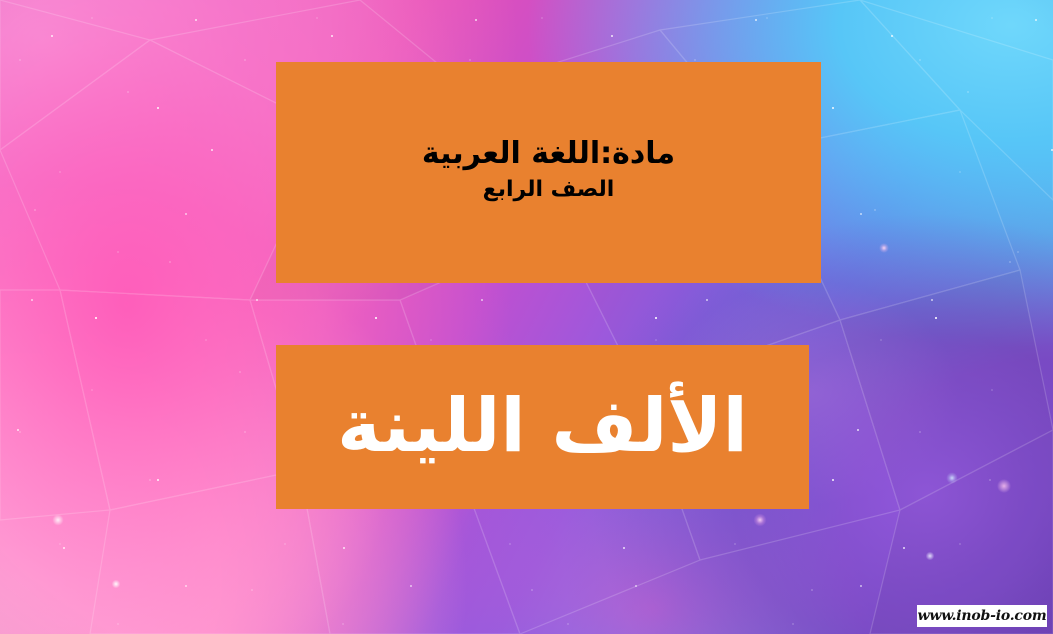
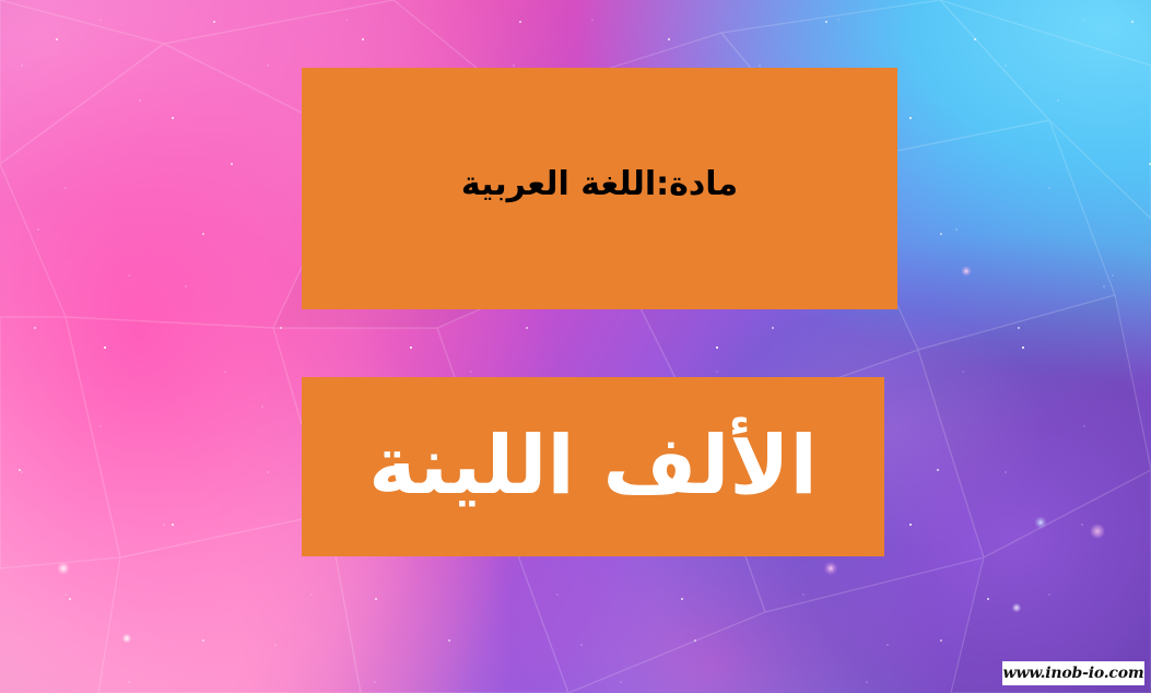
  مادة:اللغة العربية
- الصف الرابع
  الألف اللينة
  www.inob-io.com
